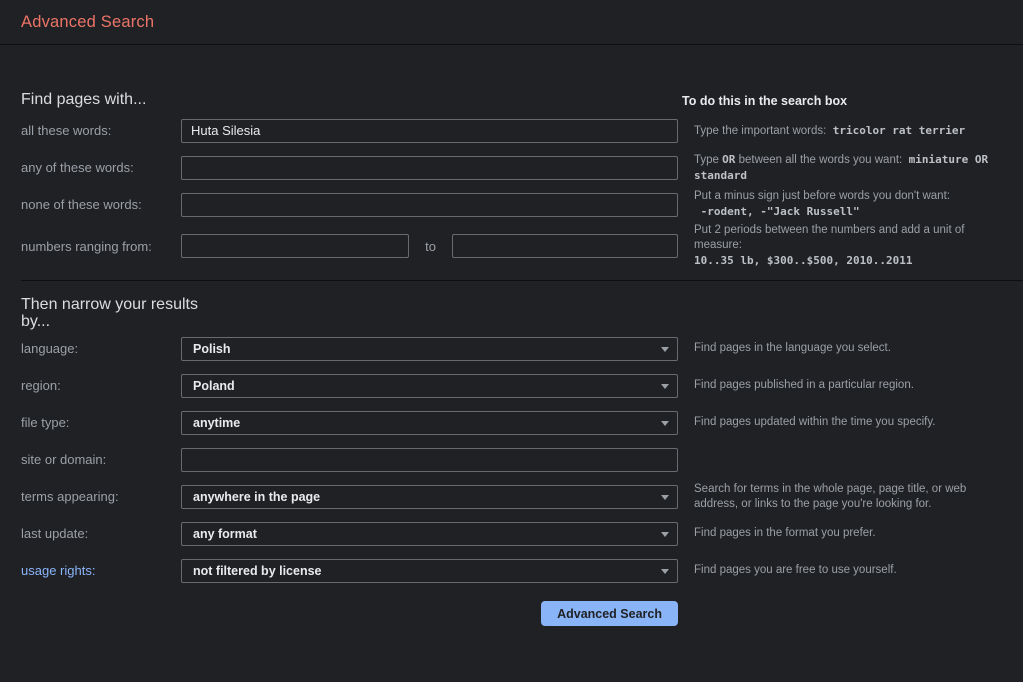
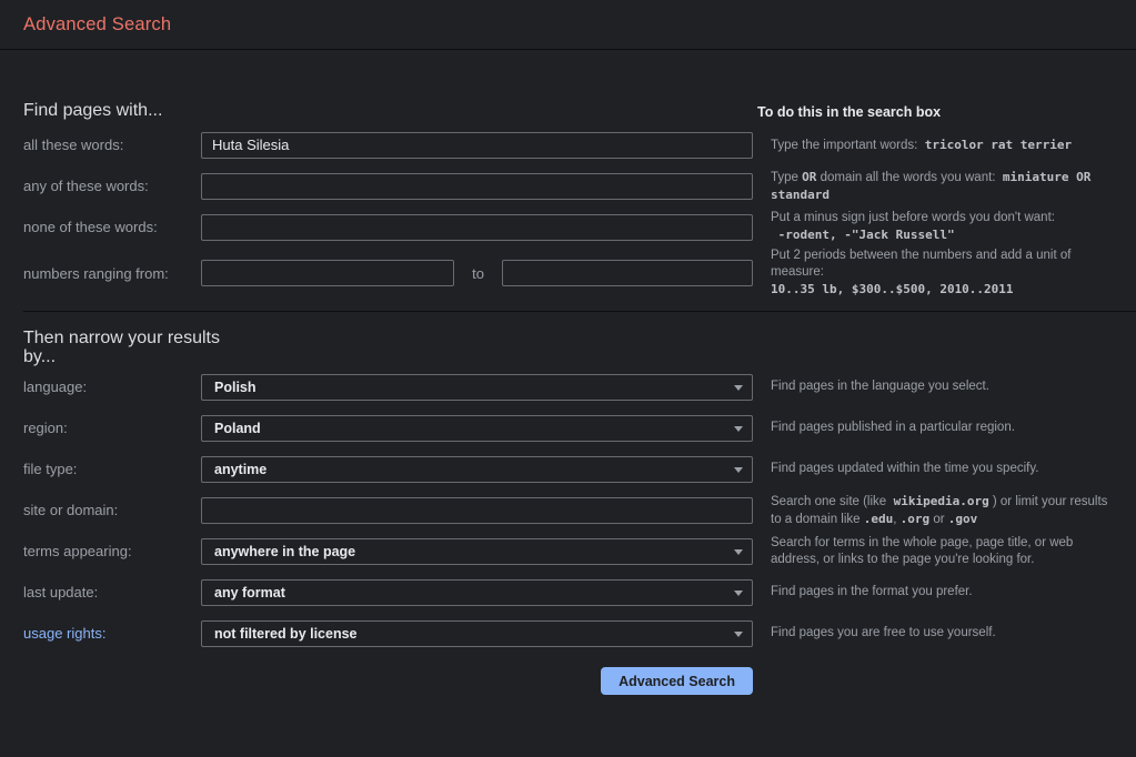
  Advanced Search
  Find pages with...
  To do this in the search box
  all these words:
  Huta Silesia
  Type the important words: tricolor rat terrier
  any of these words:
- Type OR between all the words you want: miniature OR standard
+ Type OR domain all the words you want: miniature OR standard
  none of these words:
  Put a minus sign just before words you don't want:
  -rodent, -"Jack Russell"
  numbers ranging from:
  to
  Put 2 periods between the numbers and add a unit of measure:
  10..35 lb, $300..$500, 2010..2011
  Then narrow your results by...
  language:
  Polish
  Find pages in the language you select.
  region:
  Poland
  Find pages published in a particular region.
  file type:
  anytime
  Find pages updated within the time you specify.
  site or domain:
+ Search one site (like wikipedia.org ) or limit your results to a domain like .edu, .org or .gov
  terms appearing:
  anywhere in the page
  Search for terms in the whole page, page title, or web address, or links to the page you're looking for.
  last update:
  any format
  Find pages in the format you prefer.
  usage rights:
  not filtered by license
  Find pages you are free to use yourself.
  Advanced Search
